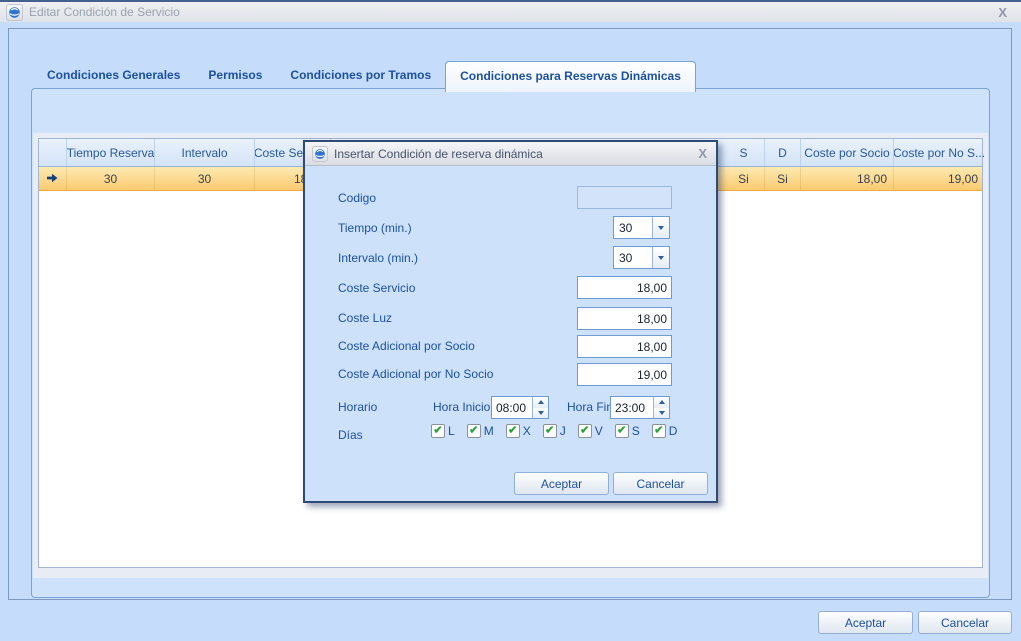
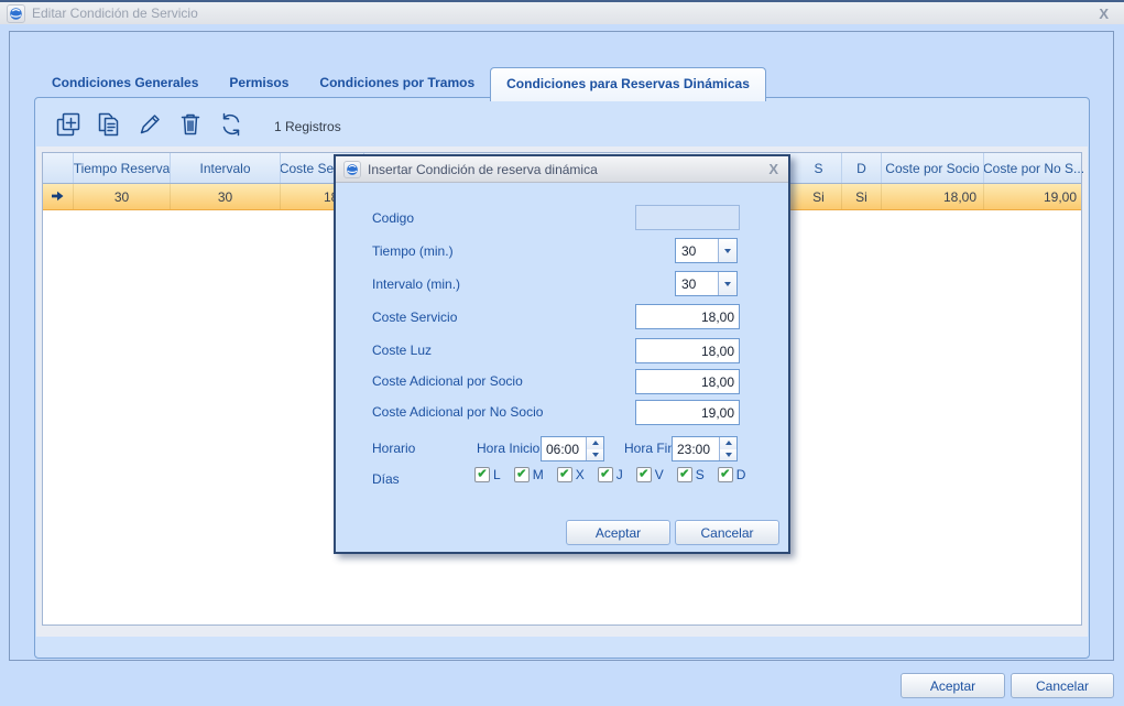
  Editar Condición de Servicio
  X
  Condiciones Generales
  Permisos
  Condiciones por Tramos
  Condiciones para Reservas Dinámicas
+ 1 Registros
  Tiempo Reserva
  Intervalo
  S
  D
  Coste por Socio
  Coste por No S...
  30
  30
  Si
  Si
  18,00
  19,00
  Insertar Condición de reserva dinámica
  X
  Codigo
  Tiempo (min.)
  30
  Intervalo (min.)
  30
  Coste Servicio
  18,00
  Coste Luz
  18,00
  Coste Adicional por Socio
  18,00
  Coste Adicional por No Socio
  19,00
  Horario
  Hora Inicio
- 08:00
+ 06:00
  Hora Fi
  23:00
  Días
  ✔
  L
  ✔
  M
  ✔
  X
  ✔
  J
  ✔
  V
  ✔
  S
  ✔
  D
  Aceptar
  Cancelar
  Aceptar
  Cancelar
